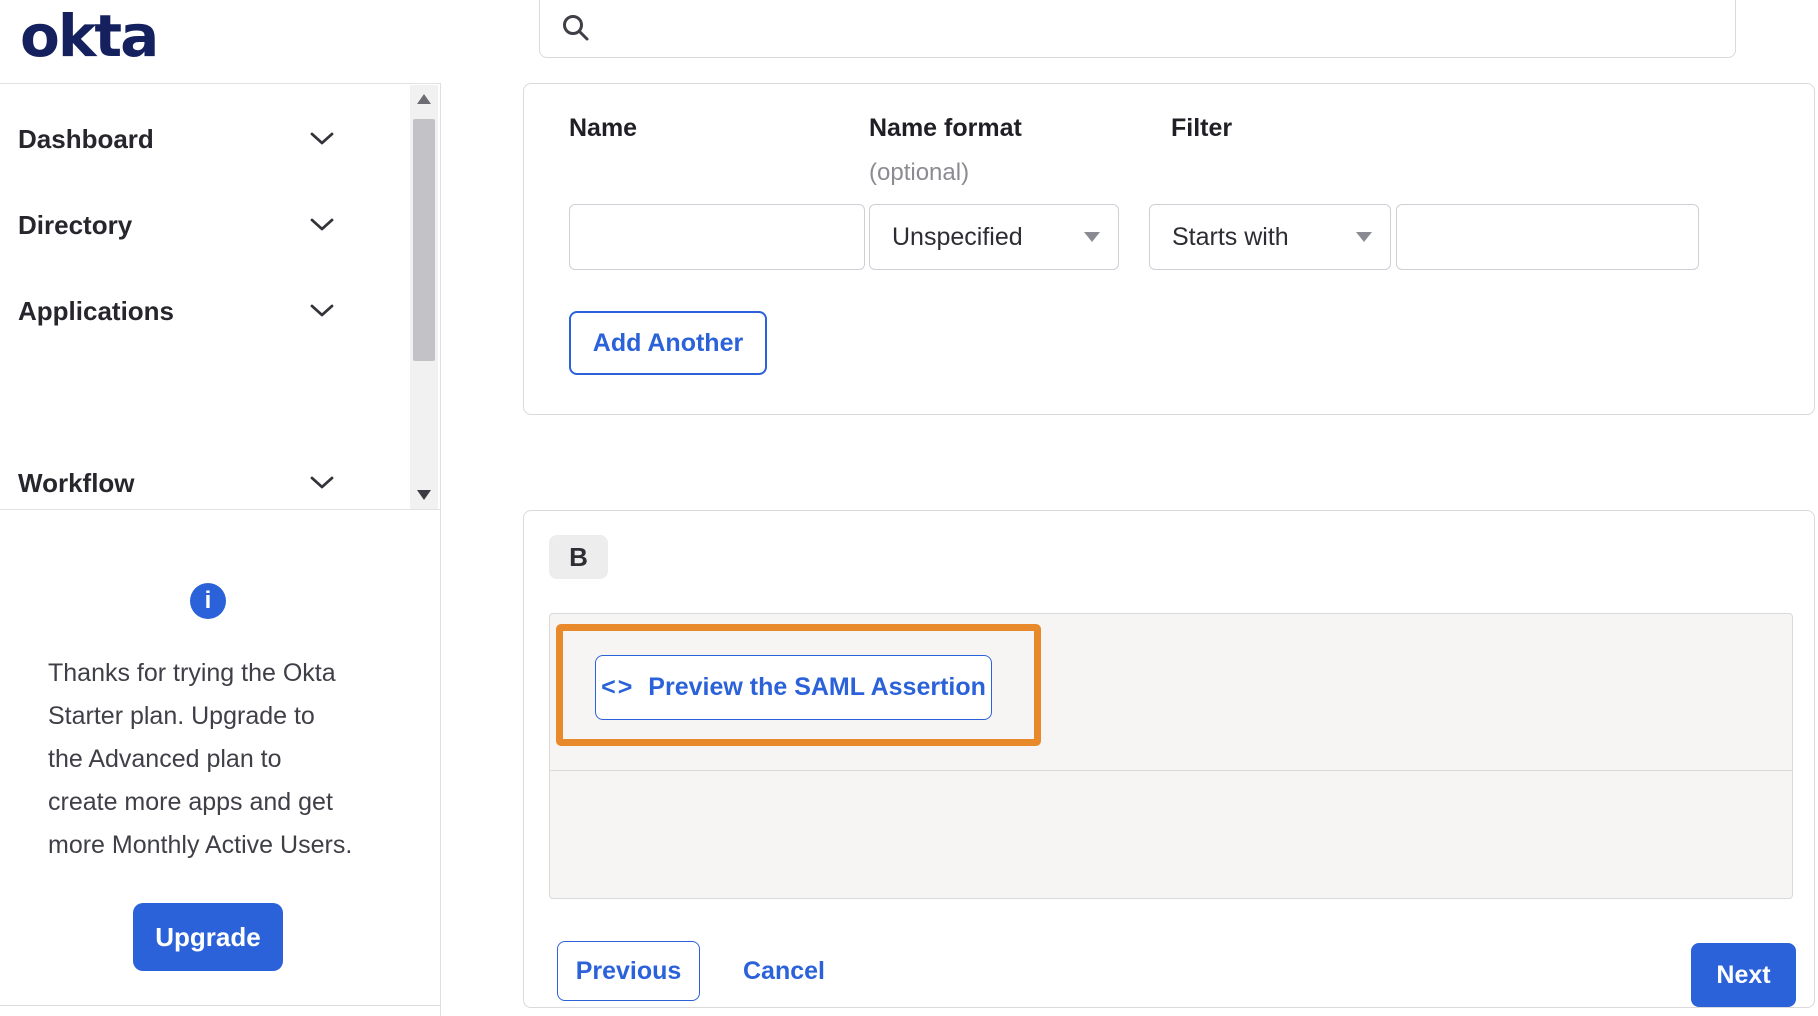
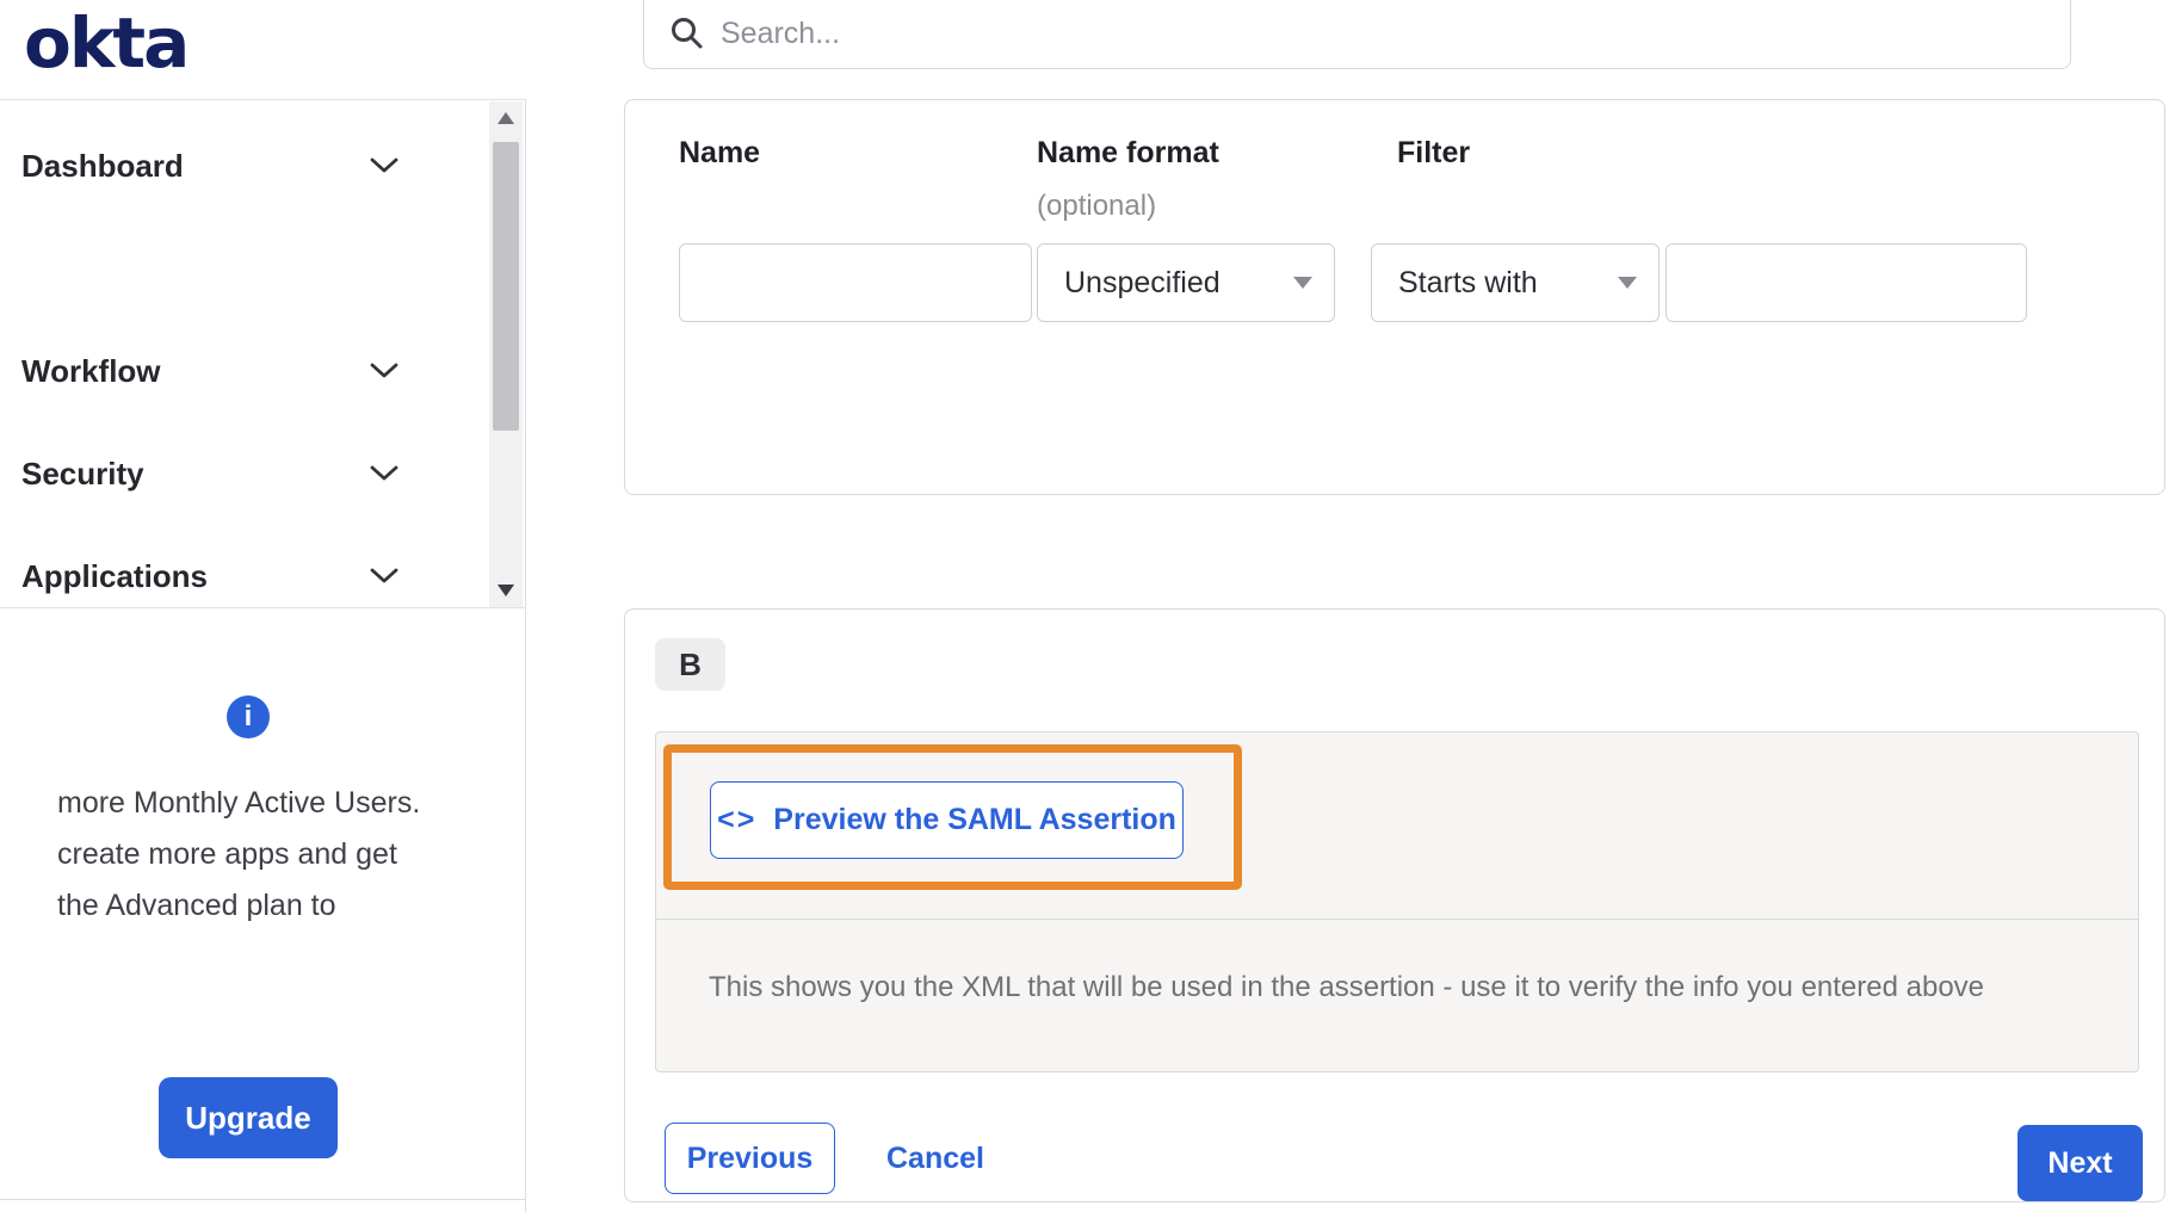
  okta
+ Search...
  Dashboard
- Directory
- Applications
+ Workflow
+ Security
- Workflow
+ Applications
  i
- Thanks for trying the Okta
- Starter plan. Upgrade to
- the Advanced plan to
+ more Monthly Active Users.
  create more apps and get
- more Monthly Active Users.
+ the Advanced plan to
  Upgrade
  Name
  Name format
  (optional)
  Filter
  Unspecified
  Starts with
- Add Another
  B
  <>
  Preview the SAML Assertion
+ This shows you the XML that will be used in the assertion - use it to verify the info you entered above
  Previous
  Cancel
  Next
